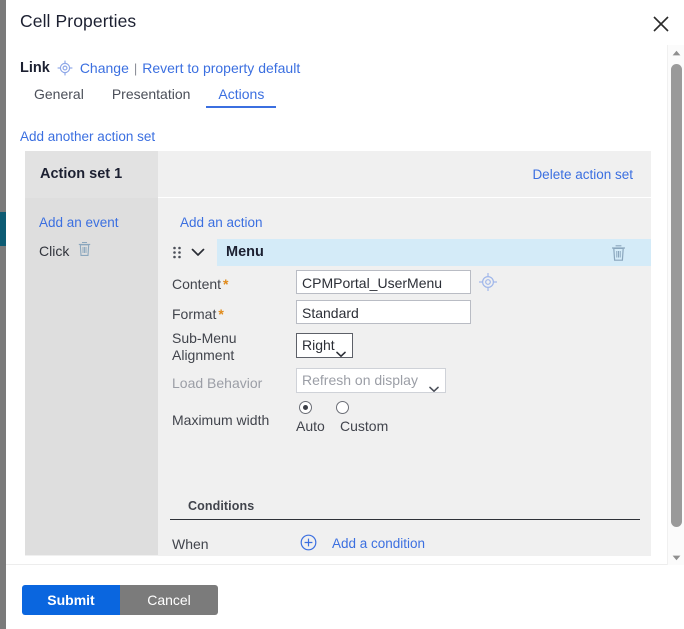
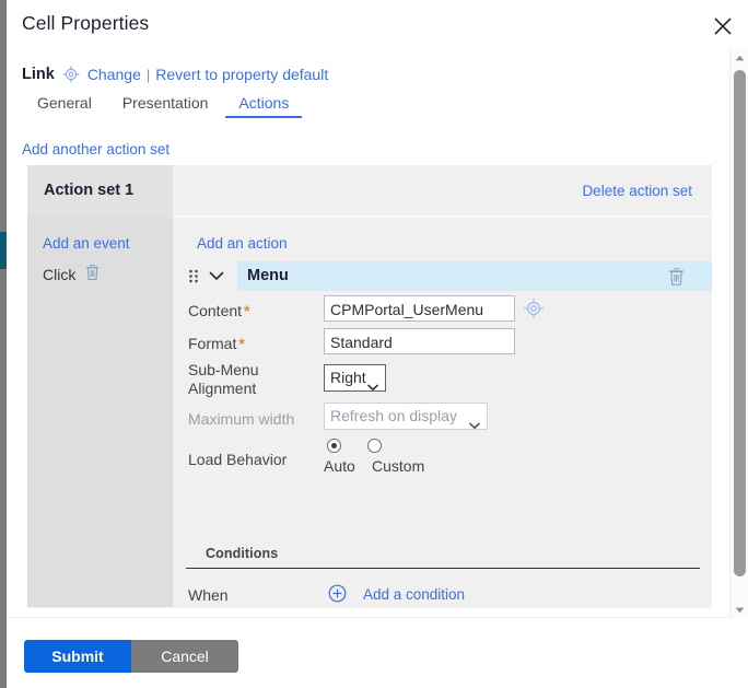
  Cell Properties
  Link
  Change
  |
  Revert to property default
  General
  Presentation
  Actions
  Add another action set
  Action set 1
  Delete action set
  Add an event
  Click
  Add an action
  Menu
  Content *
  CPMPortal_UserMenu
  Format *
  Standard
  Sub-Menu
  Alignment
  Right
- Load Behavior
+ Maximum width
  Refresh on display
- Maximum width
+ Load Behavior
  Auto
  Custom
  Conditions
  When
  Add a condition
  Submit
  Cancel
